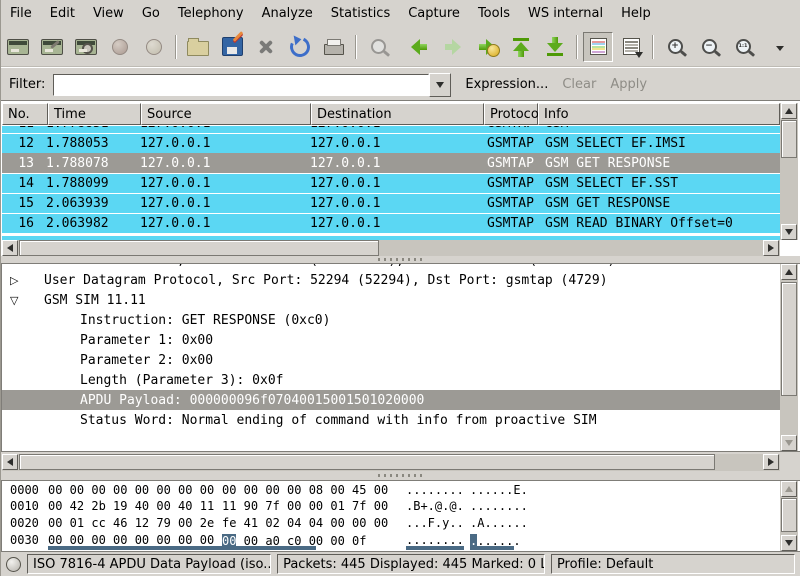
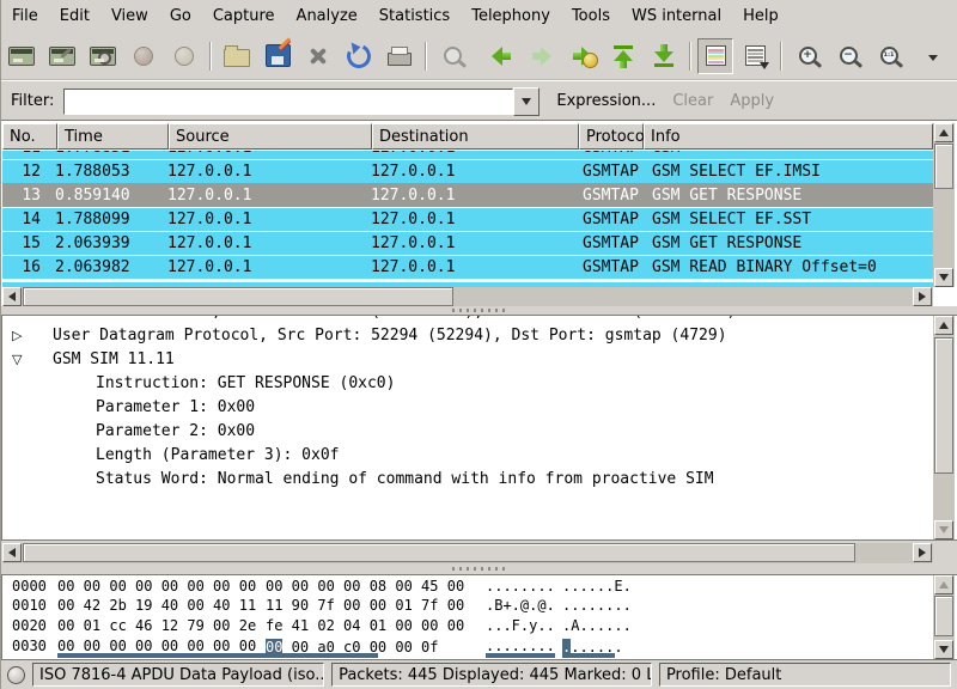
  File
  Edit
  View
  Go
- Telephony
+ Capture
  Analyze
  Statistics
- Capture
+ Telephony
  Tools
  WS internal
  Help
  +
  −
  Filter:
  Expression...
  Clear
  Apply
  No.
  Time
  Source
  Destination
  Protoco
  Info
  12
  1.788053
  127.0.0.1
  127.0.0.1
  GSMTAP
  GSM SELECT EF.IMSI
  13
- 1.788078
+ 0.859140
  127.0.0.1
  127.0.0.1
  GSMTAP
  GSM GET RESPONSE
  14
  1.788099
  127.0.0.1
  127.0.0.1
  GSMTAP
  GSM SELECT EF.SST
  15
  2.063939
  127.0.0.1
  127.0.0.1
  GSMTAP
  GSM GET RESPONSE
  16
  2.063982
  127.0.0.1
  127.0.0.1
  GSMTAP
  GSM READ BINARY Offset=0
  ▷
  User Datagram Protocol, Src Port: 52294 (52294), Dst Port: gsmtap (4729)
  ▽
  GSM SIM 11.11
  Instruction: GET RESPONSE (0xc0)
  Parameter 1: 0x00
  Parameter 2: 0x00
  Length (Parameter 3): 0x0f
- APDU Payload: 000000096f07040015001501020000
  Status Word: Normal ending of command with info from proactive SIM
  0000
  00 00 00 00 00 00 00 00
  00 00 00 00 08 00 45 00
  ........
  ......E.
  0010
  00 42 2b 19 40 00 40 11
  11 90 7f 00 00 01 7f 00
  .B+.@.@.
  ........
  0020
  00 01 cc 46 12 79 00 2e
- fe 41 02 04 04 00 00 00
+ fe 41 02 04 01 00 00 00
  ...F.y..
  .A......
  0030
  00 00 00 00 00 00 00 00
  00 a0 c0 00 00 0f
  00
  ........
  ......
  .
  ISO 7816-4 APDU Data Payload (iso..
  Packets: 445 Displayed: 445 Marked: 0 L
  Profile: Default
